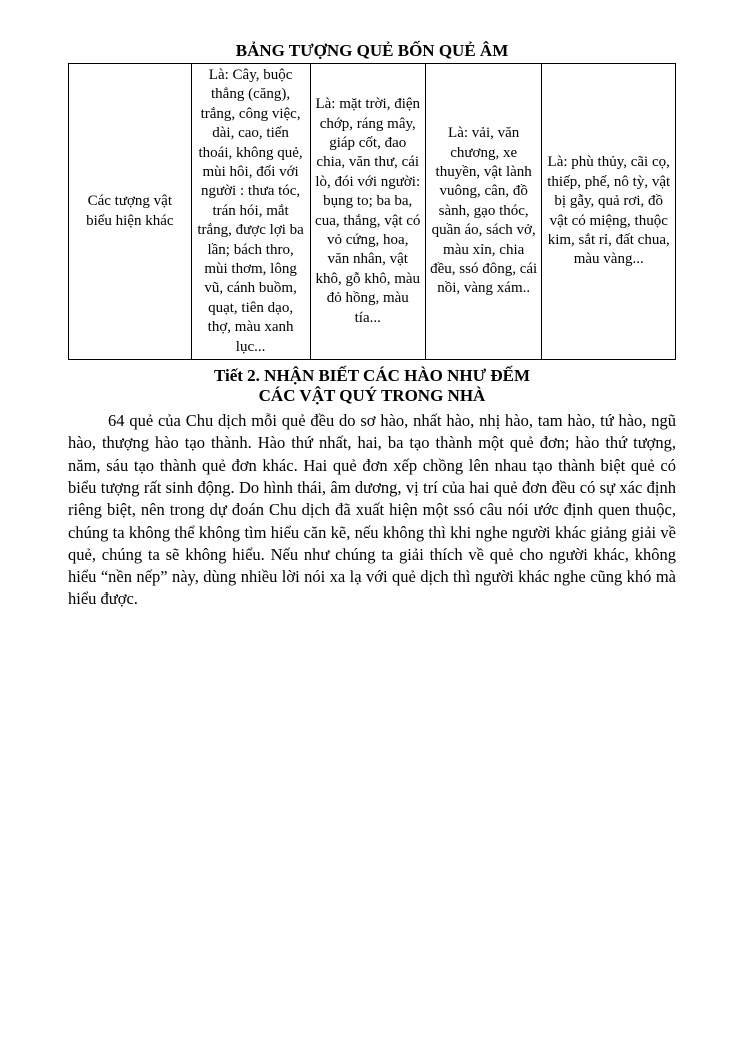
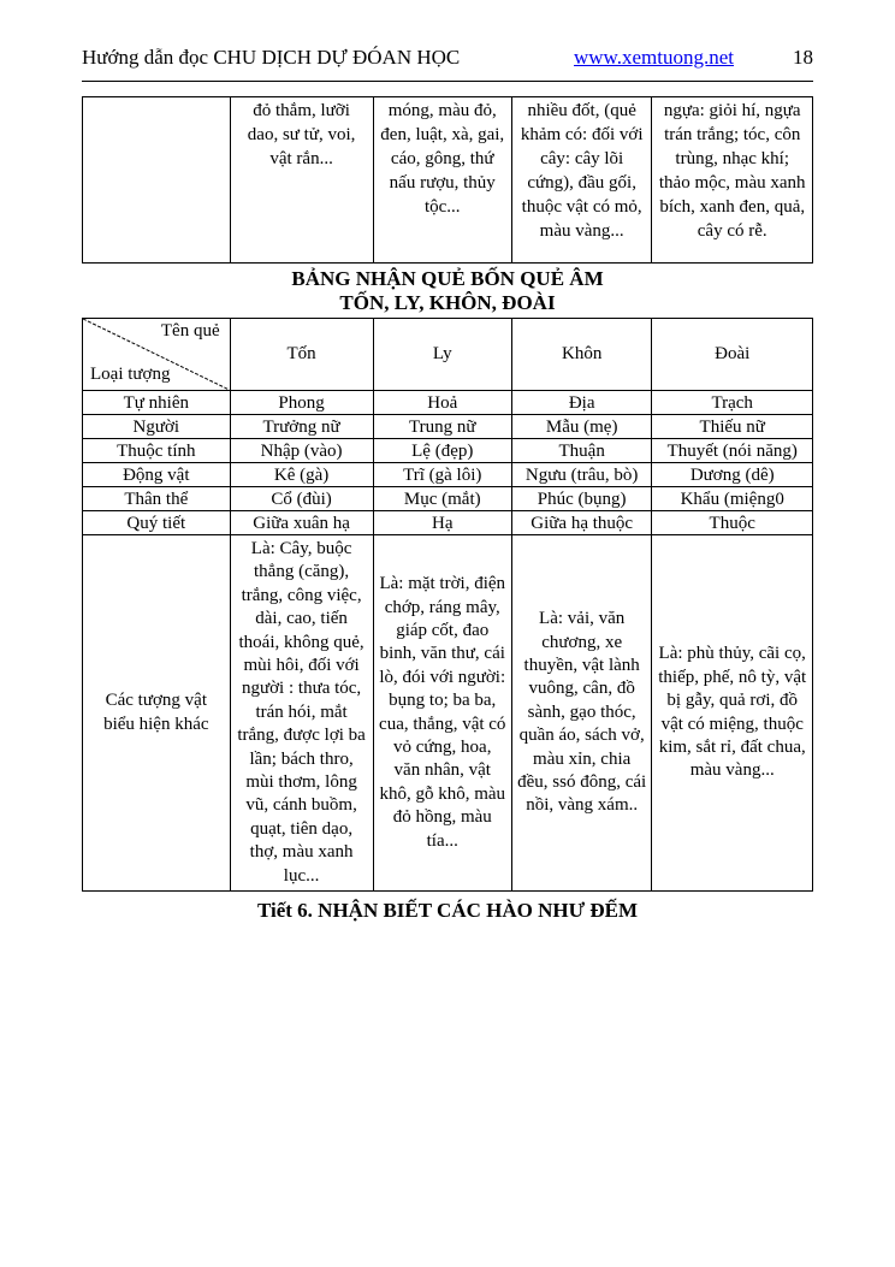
+ Hướng dẫn đọc CHU DỊCH DỰ ĐÓAN HỌC
+ www.xemtuong.net
+ 18
+ 	đỏ thắm, lưỡi dao, sư tử, voi, vật rắn...	móng, màu đỏ, đen, luật, xà, gai, cáo, gông, thứ nấu rượu, thủy tộc...	nhiều đốt, (quẻ khảm có: đối với cây: cây lõi cứng), đầu gối, thuộc vật có mỏ, màu vàng...	ngựa: giỏi hí, ngựa trán trắng; tóc, côn trùng, nhạc khí; thảo mộc, màu xanh bích, xanh đen, quả, cây có rễ.
- BẢNG TƯỢNG QUẺ BỐN QUẺ ÂM
+ BẢNG NHẬN QUẺ BỐN QUẺ ÂM
+ TỐN, LY, KHÔN, ĐOÀI
+ Tên quẻ Loại tượng	Tốn	Ly	Khôn	Đoài
+ Tự nhiên	Phong	Hoả	Địa	Trạch
+ Người	Trưởng nữ	Trung nữ	Mẫu (mẹ)	Thiếu nữ
+ Thuộc tính	Nhập (vào)	Lệ (đẹp)	Thuận	Thuyết (nói năng)
+ Động vật	Kê (gà)	Trĩ (gà lôi)	Ngưu (trâu, bò)	Dương (dê)
+ Thân thể	Cổ (đùi)	Mục (mắt)	Phúc (bụng)	Khẩu (miệng0
+ Quý tiết	Giữa xuân hạ	Hạ	Giữa hạ thuộc	Thuộc
- Các tượng vật biểu hiện khác	Là: Cây, buộc thẳng (căng), trắng, công việc, dài, cao, tiến thoái, không quẻ, mùi hôi, đối với người : thưa tóc, trán hói, mắt trắng, được lợi ba lần; bách thro, mùi thơm, lông vũ, cánh buồm, quạt, tiên dạo, thợ, màu xanh lục...	Là: mặt trời, điện chớp, ráng mây, giáp cốt, đao chia, văn thư, cái lò, đói với người: bụng to; ba ba, cua, thắng, vật có vỏ cứng, hoa, văn nhân, vật khô, gỗ khô, màu đỏ hồng, màu tía...	Là: vải, văn chương, xe thuyền, vật lành vuông, cân, đồ sành, gạo thóc, quần áo, sách vở, màu xỉn, chia đều, ssó đông, cái nồi, vàng xám..	Là: phù thủy, cãi cọ, thiếp, phế, nô tỳ, vật bị gẫy, quả rơi, đồ vật có miệng, thuộc kim, sắt rỉ, đất chua, màu vàng...
+ Các tượng vật biểu hiện khác	Là: Cây, buộc thẳng (căng), trắng, công việc, dài, cao, tiến thoái, không quẻ, mùi hôi, đối với người : thưa tóc, trán hói, mắt trắng, được lợi ba lần; bách thro, mùi thơm, lông vũ, cánh buồm, quạt, tiên dạo, thợ, màu xanh lục...	Là: mặt trời, điện chớp, ráng mây, giáp cốt, đao binh, văn thư, cái lò, đói với người: bụng to; ba ba, cua, thắng, vật có vỏ cứng, hoa, văn nhân, vật khô, gỗ khô, màu đỏ hồng, màu tía...	Là: vải, văn chương, xe thuyền, vật lành vuông, cân, đồ sành, gạo thóc, quần áo, sách vở, màu xỉn, chia đều, ssó đông, cái nồi, vàng xám..	Là: phù thủy, cãi cọ, thiếp, phế, nô tỳ, vật bị gẫy, quả rơi, đồ vật có miệng, thuộc kim, sắt rỉ, đất chua, màu vàng...
- Tiết 2. NHẬN BIẾT CÁC HÀO NHƯ ĐẾM
+ Tiết 6. NHẬN BIẾT CÁC HÀO NHƯ ĐẾM
- CÁC VẬT QUÝ TRONG NHÀ
- 64 quẻ của Chu dịch mỗi quẻ đều do sơ hào, nhất hào, nhị hào, tam hào, tứ hào, ngũ hào, thượng hào tạo thành. Hào thứ nhất, hai, ba tạo thành một quẻ đơn; hào thứ tượng, năm, sáu tạo thành quẻ đơn khác. Hai quẻ đơn xếp chồng lên nhau tạo thành biệt quẻ có biểu tượng rất sinh động. Do hình thái, âm dương, vị trí của hai quẻ đơn đều có sự xác định riêng biệt, nên trong dự đoán Chu dịch đã xuất hiện một ssó câu nói ước định quen thuộc, chúng ta không thể không tìm hiểu căn kẽ, nếu không thì khi nghe người khác giảng giải về quẻ, chúng ta sẽ không hiểu. Nếu như chúng ta giải thích về quẻ cho người khác, không hiểu “nền nếp” này, dùng nhiều lời nói xa lạ với quẻ dịch thì người khác nghe cũng khó mà hiểu được.
